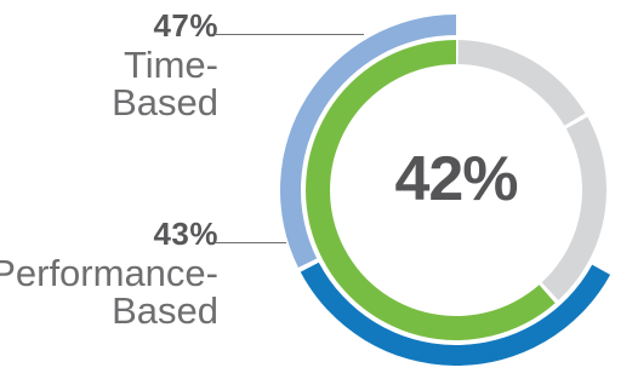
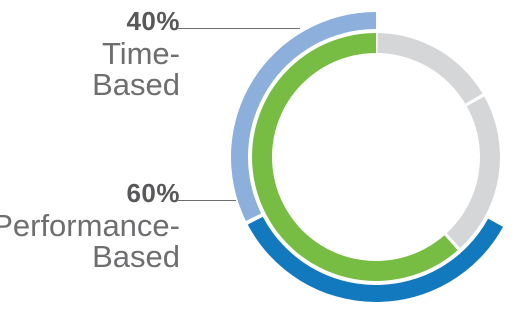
- 47%
+ 40%
  Time-
  Based
- 43%
+ 60%
  Performance-
  Based
- 42%
